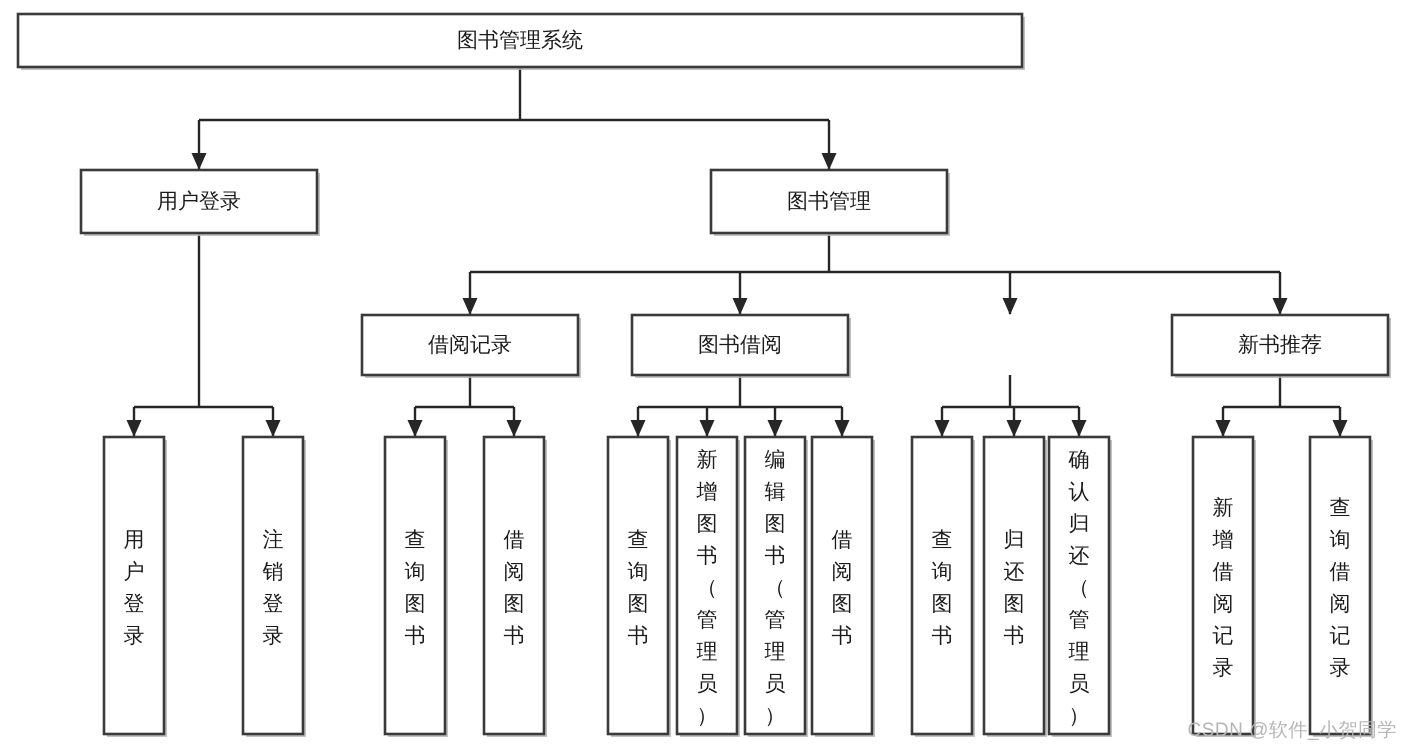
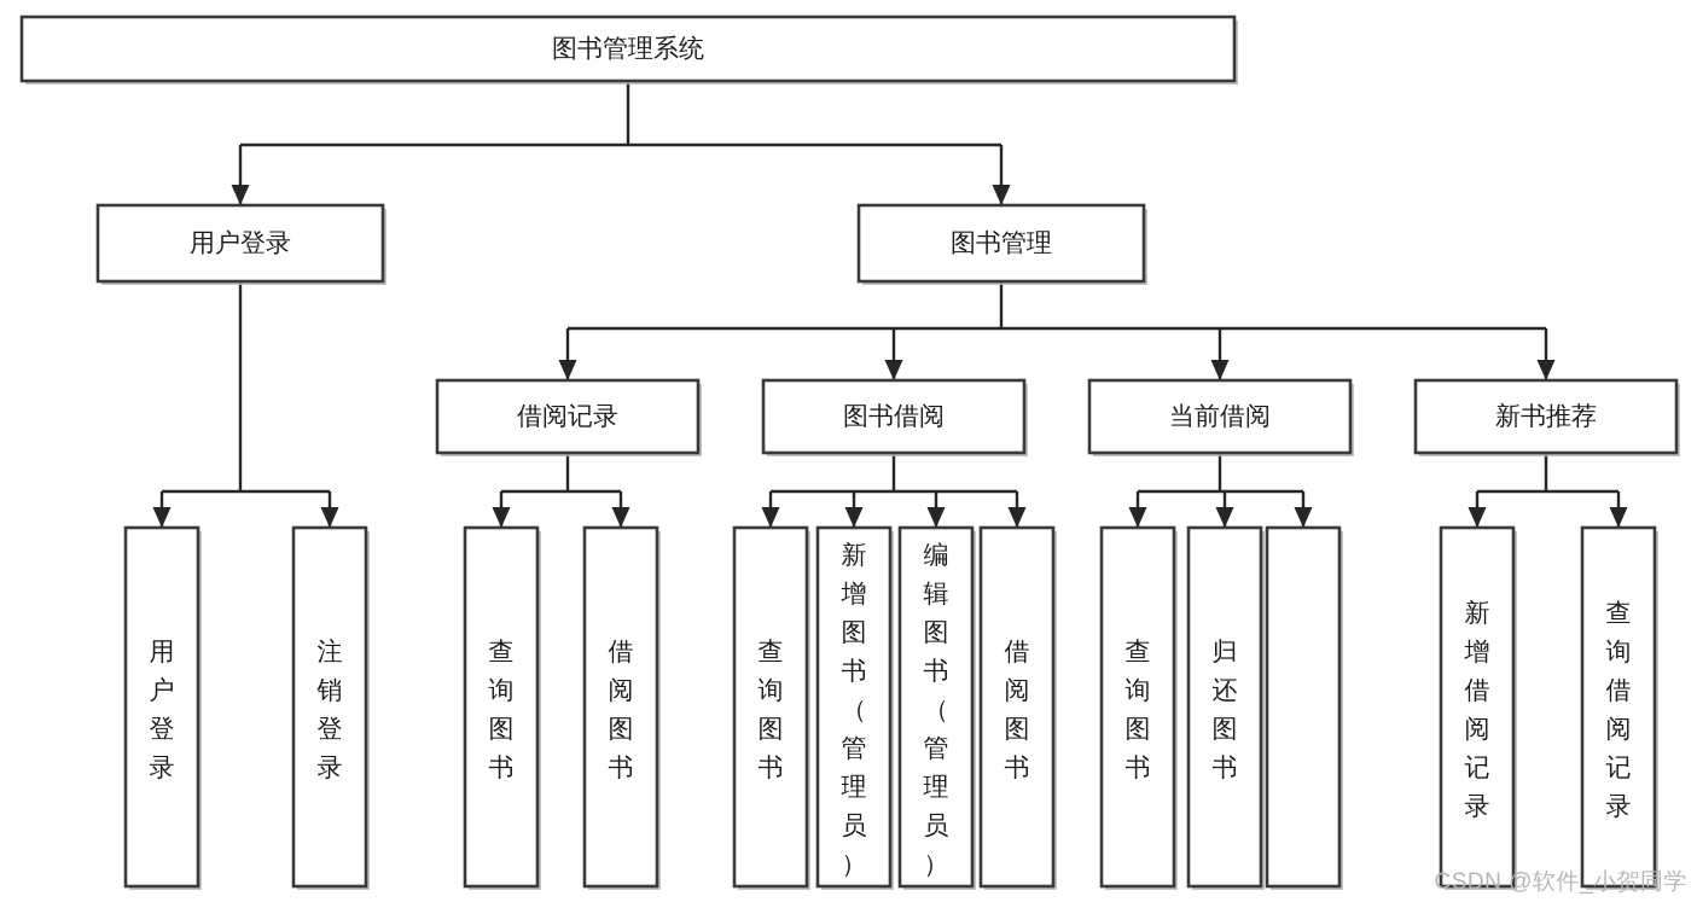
  图书管理系统
  用户登录
  图书管理
  借阅记录
  图书借阅
+ 当前借阅
  新书推荐
  用户登录
  注销登录
  查询图书
  借阅图书
  查询图书
  新增图书（管理员）
  编辑图书（管理员）
  借阅图书
  查询图书
  归还图书
- 确认归还（管理员）
  新增借阅记录
  查询借阅记录
  CSDN @软件_小贺同学
